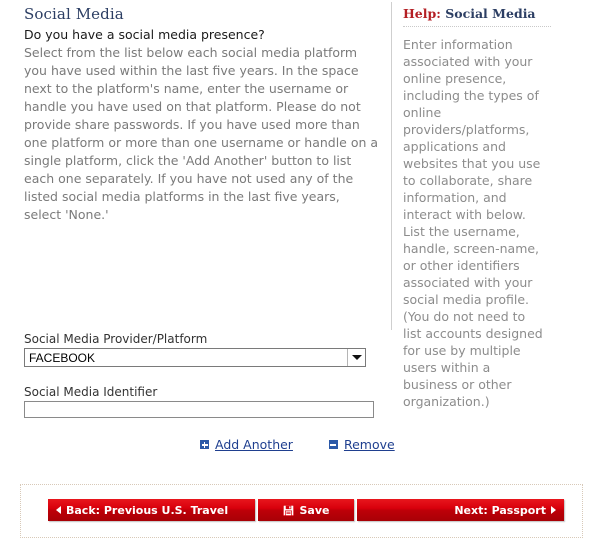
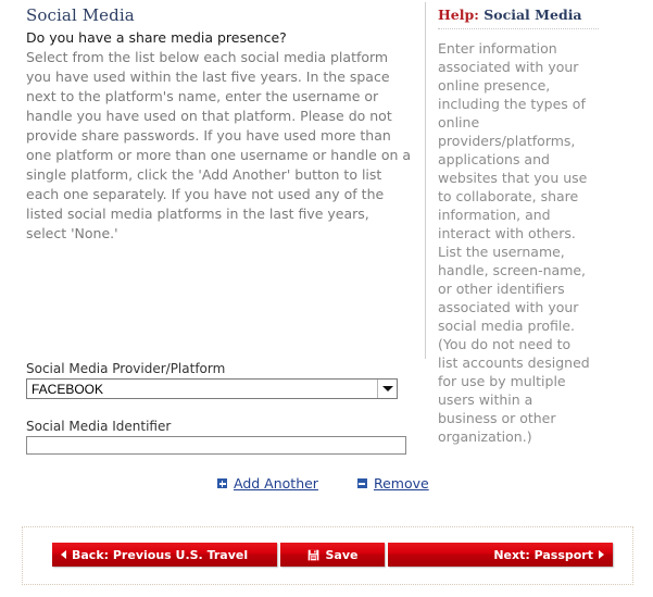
  Social Media
- Do you have a social media presence?
+ Do you have a share media presence?
  Select from the list below each social media platform you have used within the last five years. In the space next to the platform's name, enter the username or handle you have used on that platform. Please do not provide share passwords. If you have used more than one platform or more than one username or handle on a single platform, click the 'Add Another' button to list each one separately. If you have not used any of the listed social media platforms in the last five years, select 'None.'
  Help: Social Media
- Enter information associated with your online presence, including the types of online providers/platforms, applications and websites that you use to collaborate, share information, and interact with below. List the username, handle, screen-name, or other identifiers associated with your social media profile. (You do not need to list accounts designed for use by multiple users within a business or other organization.)
+ Enter information associated with your online presence, including the types of online providers/platforms, applications and websites that you use to collaborate, share information, and interact with others. List the username, handle, screen-name, or other identifiers associated with your social media profile. (You do not need to list accounts designed for use by multiple users within a business or other organization.)
  Social Media Provider/Platform
  FACEBOOK
  Social Media Identifier
  Add Another
  Remove
  Back: Previous U.S. Travel
  Save
  Next: Passport
